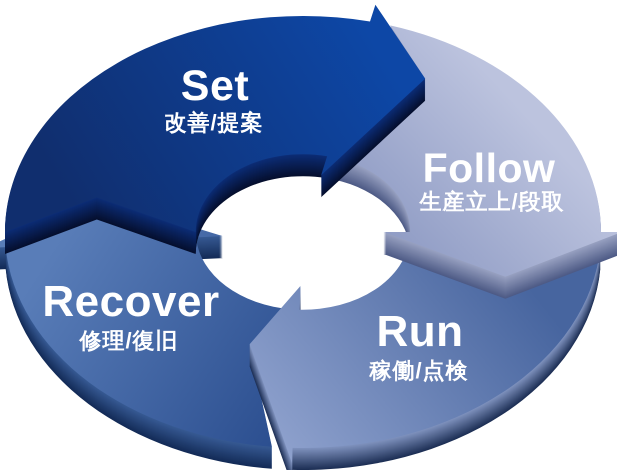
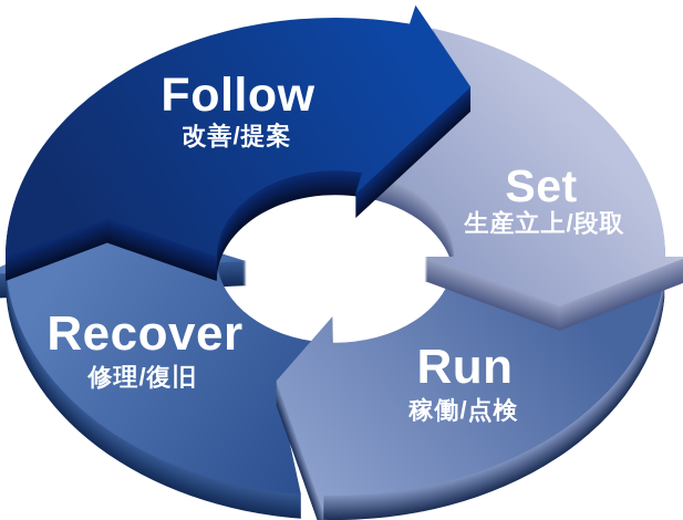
- Set
+ Follow
  改善/提案
- Follow
+ Set
  生産立上/段取
  Run
  稼働/点検
  Recover
  修理/復旧
